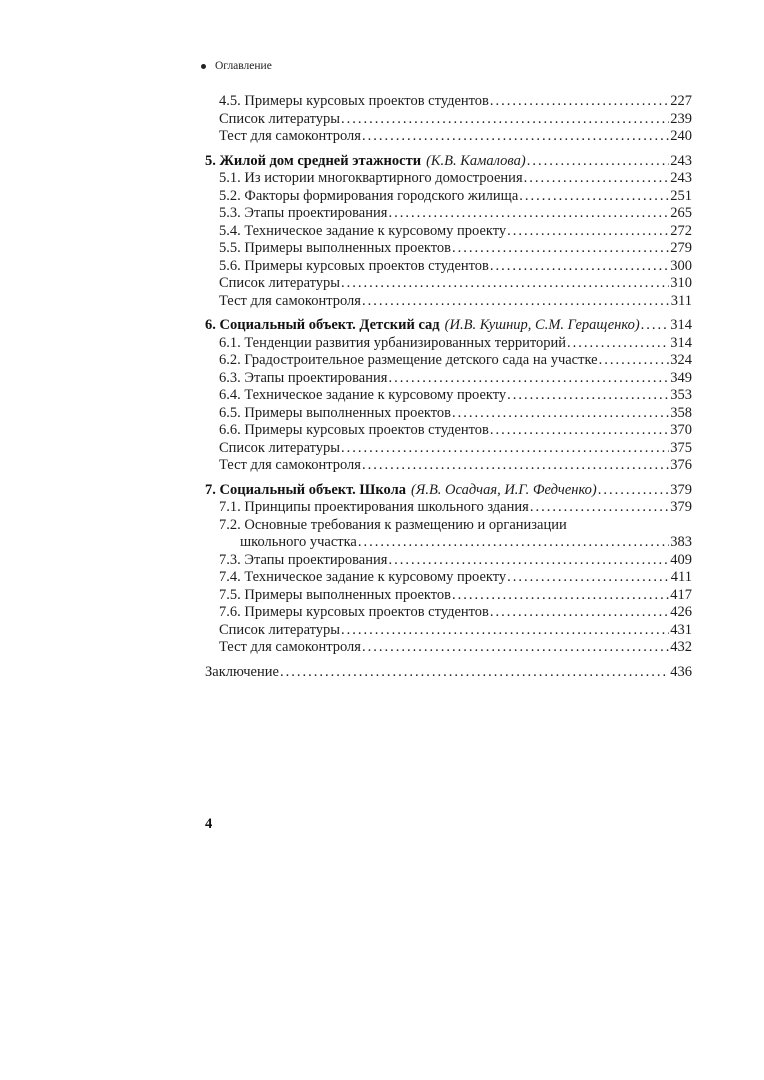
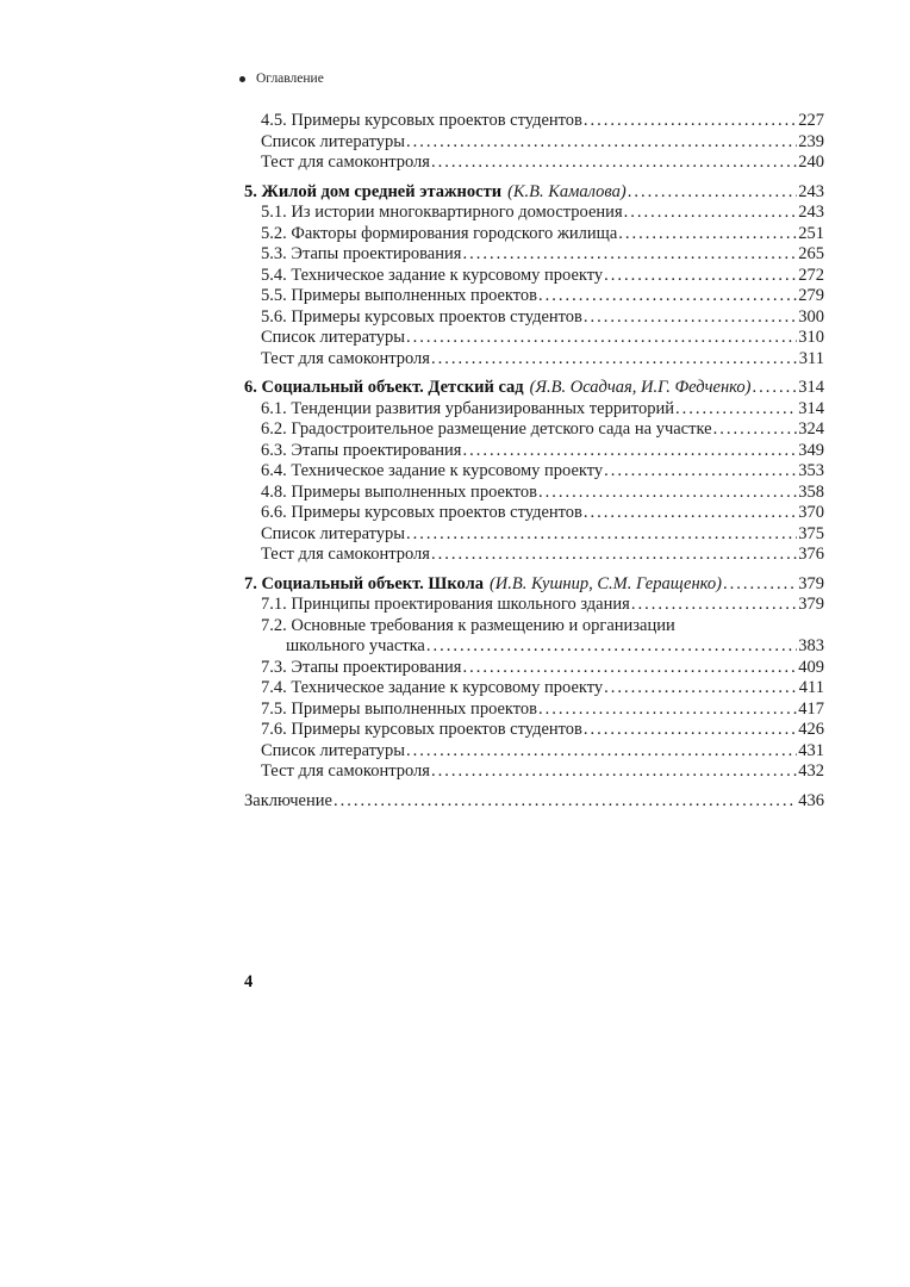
  Оглавление
  4.5. Примеры курсовых проектов студентов
  227
  Список литературы
  239
  Тест для самоконтроля
  240
  5. Жилой дом средней этажности
  (К.В. Камалова)
  243
  5.1. Из истории многоквартирного домостроения
  243
  5.2. Факторы формирования городского жилища
  251
  5.3. Этапы проектирования
  265
  5.4. Техническое задание к курсовому проекту
  272
  5.5. Примеры выполненных проектов
  279
  5.6. Примеры курсовых проектов студентов
  300
  Список литературы
  310
  Тест для самоконтроля
  311
  6. Социальный объект. Детский сад
- (И.В. Кушнир, С.М. Геращенко)
+ (Я.В. Осадчая, И.Г. Федченко)
  314
  6.1. Тенденции развития урбанизированных территорий
  314
  6.2. Градостроительное размещение детского сада на участке
  324
  6.3. Этапы проектирования
  349
  6.4. Техническое задание к курсовому проекту
  353
- 6.5. Примеры выполненных проектов
+ 4.8. Примеры выполненных проектов
  358
  6.6. Примеры курсовых проектов студентов
  370
  Список литературы
  375
  Тест для самоконтроля
  376
  7. Социальный объект. Школа
- (Я.В. Осадчая, И.Г. Федченко)
+ (И.В. Кушнир, С.М. Геращенко)
  379
  7.1. Принципы проектирования школьного здания
  379
  7.2. Основные требования к размещению и организации
  школьного участка
  383
  7.3. Этапы проектирования
  409
  7.4. Техническое задание к курсовому проекту
  411
  7.5. Примеры выполненных проектов
  417
  7.6. Примеры курсовых проектов студентов
  426
  Список литературы
  431
  Тест для самоконтроля
  432
  Заключение
  436
  4
